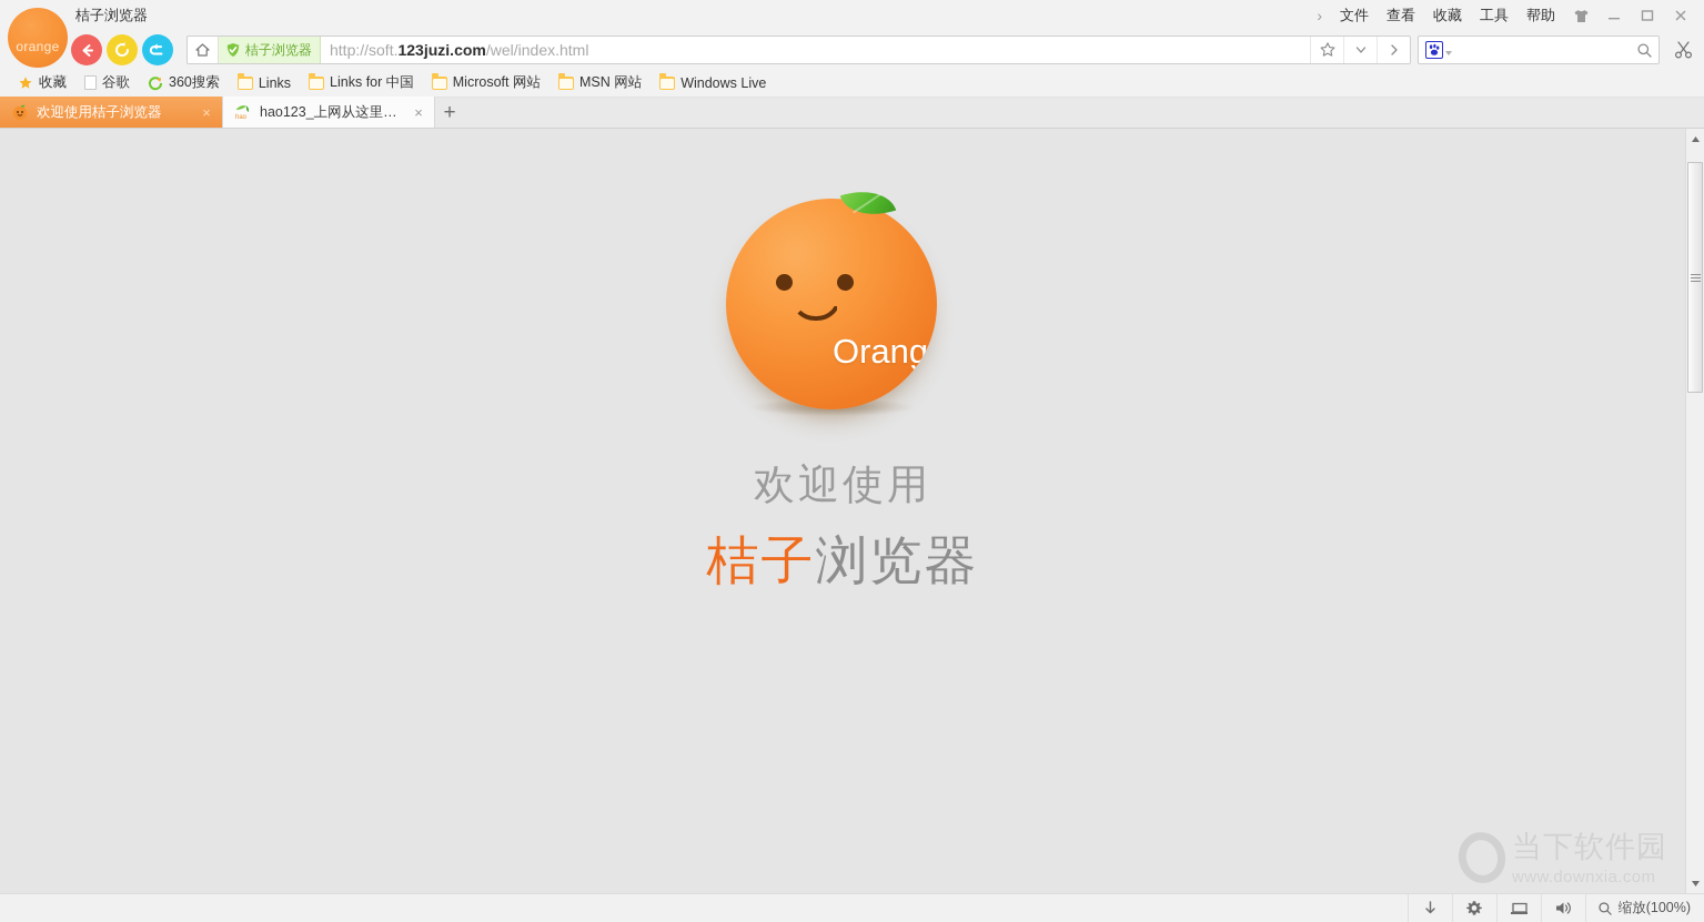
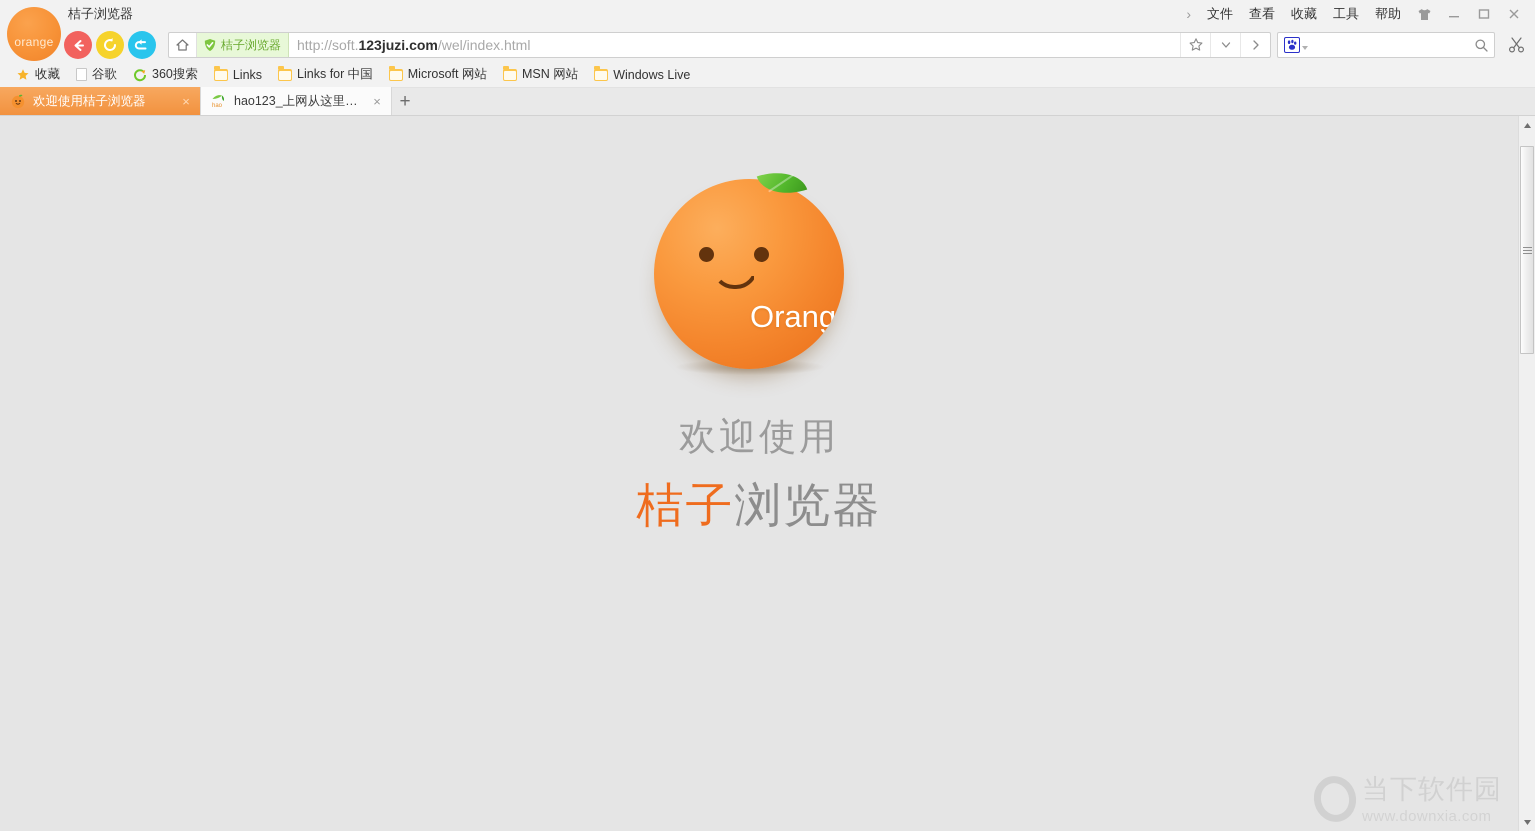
  orange
  桔子浏览器
  ›
  文件
  查看
  收藏
  工具
  帮助
  桔子浏览器
  http://soft.
  123juzi.com
  /wel/index.html
  收藏
  谷歌
  360搜索
  Links
  Links for 中国
  Microsoft 网站
  MSN 网站
  Windows Live
  欢迎使用桔子浏览器
  ×
  hao123_上网从这里开
  ×
  +
  Orang
  欢迎使用
  桔子浏览器
- 缩放(100%)
